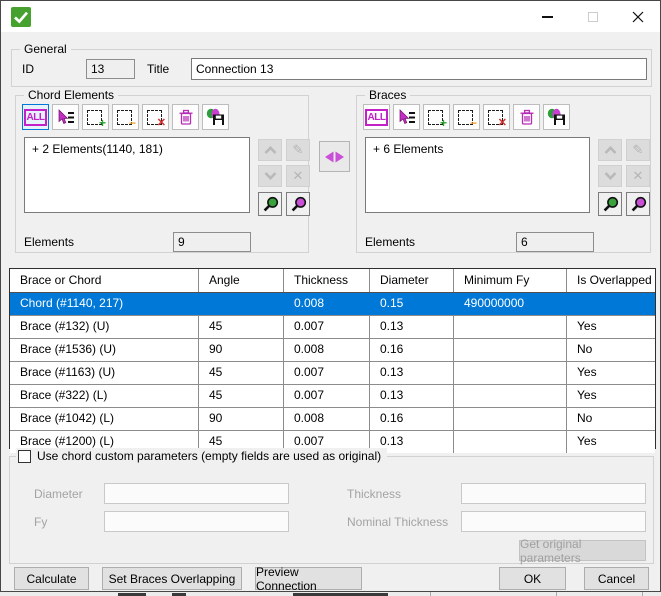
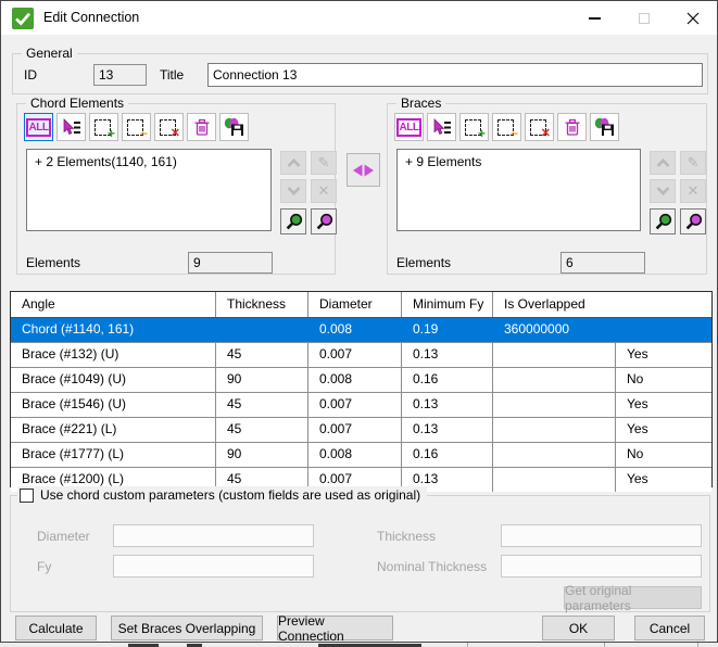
+ Edit Connection
  General
  ID
  13
  Title
  Connection 13
  Chord Elements
  ALL
  +
  −
  ✕
- + 2 Elements(1140, 181)
+ + 2 Elements(1140, 161)
  ✎
  ✕
  Elements
  9
  Braces
  ALL
  +
  −
  ✕
- + 6 Elements
+ + 9 Elements
  ✎
  ✕
  Elements
  6
- Brace or Chord
  Angle
  Thickness
  Diameter
  Minimum Fy
  Is Overlapped
- Chord (#1140, 217)
+ Chord (#1140, 161)
  0.008
- 0.15
+ 0.19
- 490000000
+ 360000000
  Brace (#132) (U)
  45
  0.007
  0.13
  Yes
- Brace (#1536) (U)
+ Brace (#1049) (U)
  90
  0.008
  0.16
  No
- Brace (#1163) (U)
+ Brace (#1546) (U)
  45
  0.007
  0.13
  Yes
- Brace (#322) (L)
+ Brace (#221) (L)
  45
  0.007
  0.13
  Yes
- Brace (#1042) (L)
+ Brace (#1777) (L)
  90
  0.008
  0.16
  No
  Brace (#1200) (L)
  45
  0.007
  0.13
  Yes
- Use chord custom parameters (empty fields are used as original)
+ Use chord custom parameters (custom fields are used as original)
  Diameter
  Fy
  Thickness
  Nominal Thickness
  Get original parameters
  Calculate
  Set Braces Overlapping
  Preview Connection
  OK
  Cancel
